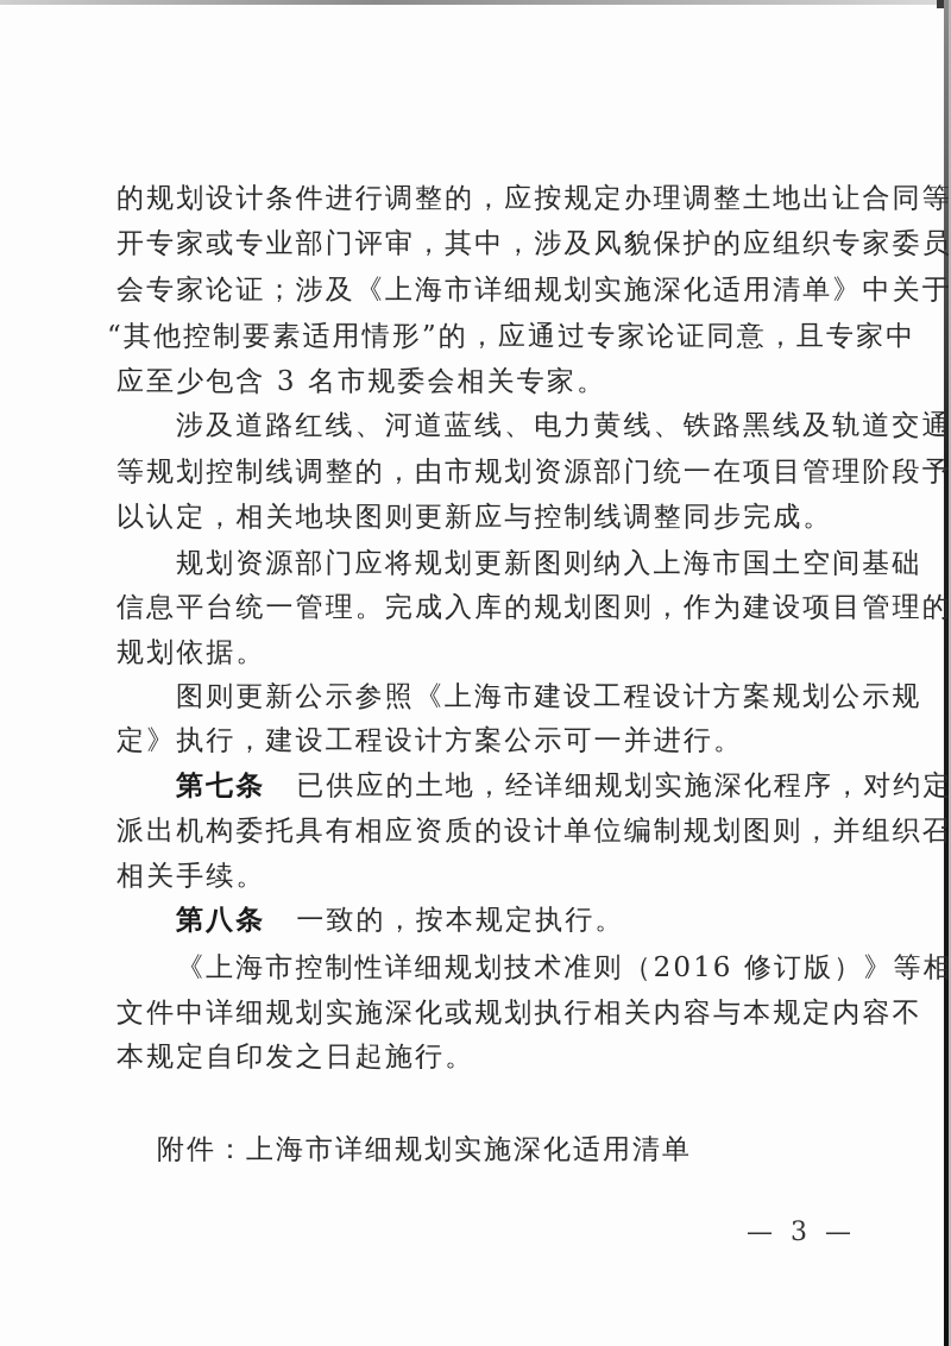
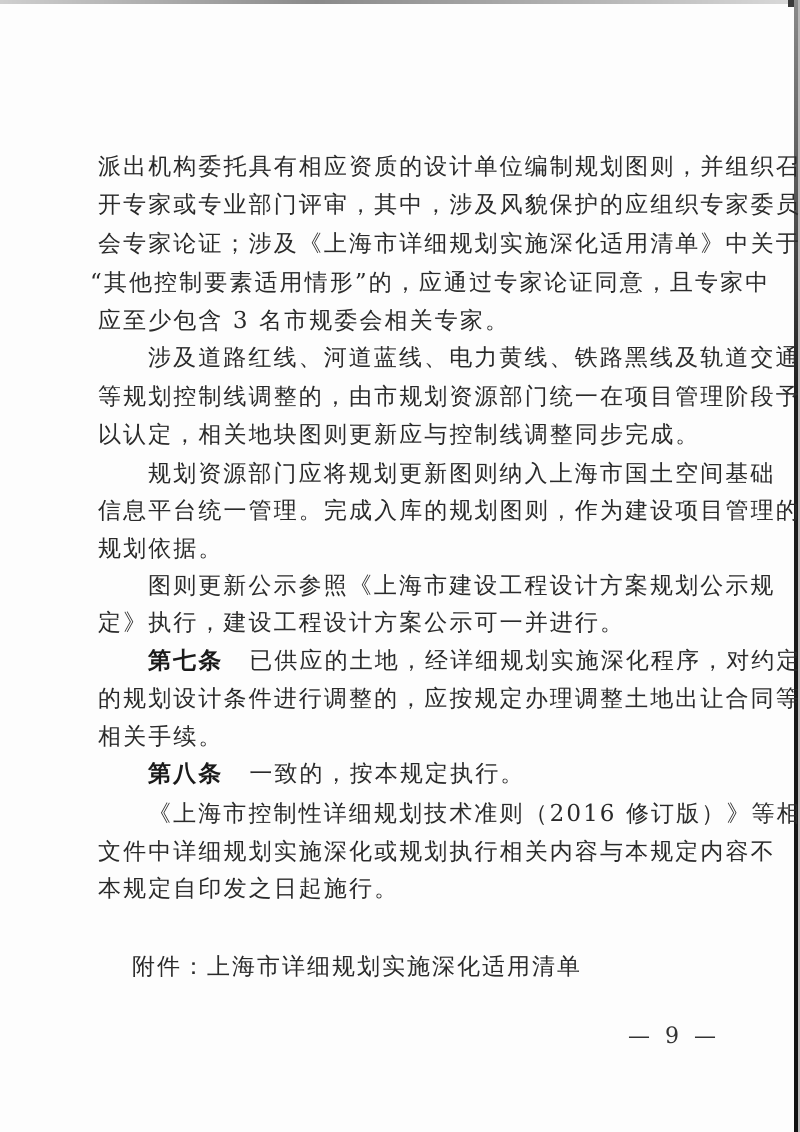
- 的规划设计条件进行调整的，应按规定办理调整土地出让合同等
+ 派出机构委托具有相应资质的设计单位编制规划图则，并组织召
  开专家或专业部门评审，其中，涉及风貌保护的应组织专家委员
  会专家论证；涉及《上海市详细规划实施深化适用清单》中关于
  “其他控制要素适用情形”的，应通过专家论证同意，且专家中
  应至少包含 3 名市规委会相关专家。
  涉及道路红线、河道蓝线、电力黄线、铁路黑线及轨道交通
  等规划控制线调整的，由市规划资源部门统一在项目管理阶段予
  以认定，相关地块图则更新应与控制线调整同步完成。
  规划资源部门应将规划更新图则纳入上海市国土空间基础
  信息平台统一管理。完成入库的规划图则，作为建设项目管理的
  规划依据。
  图则更新公示参照《上海市建设工程设计方案规划公示规
  定》执行，建设工程设计方案公示可一并进行。
  第七条 已供应的土地，经详细规划实施深化程序，对约定
- 派出机构委托具有相应资质的设计单位编制规划图则，并组织召
+ 的规划设计条件进行调整的，应按规定办理调整土地出让合同等
  相关手续。
  第八条 一致的，按本规定执行。
  《上海市控制性详细规划技术准则（2016 修订版）》等相
  文件中详细规划实施深化或规划执行相关内容与本规定内容不
  本规定自印发之日起施行。
  附件：上海市详细规划实施深化适用清单
- — 3 —
+ — 9 —
